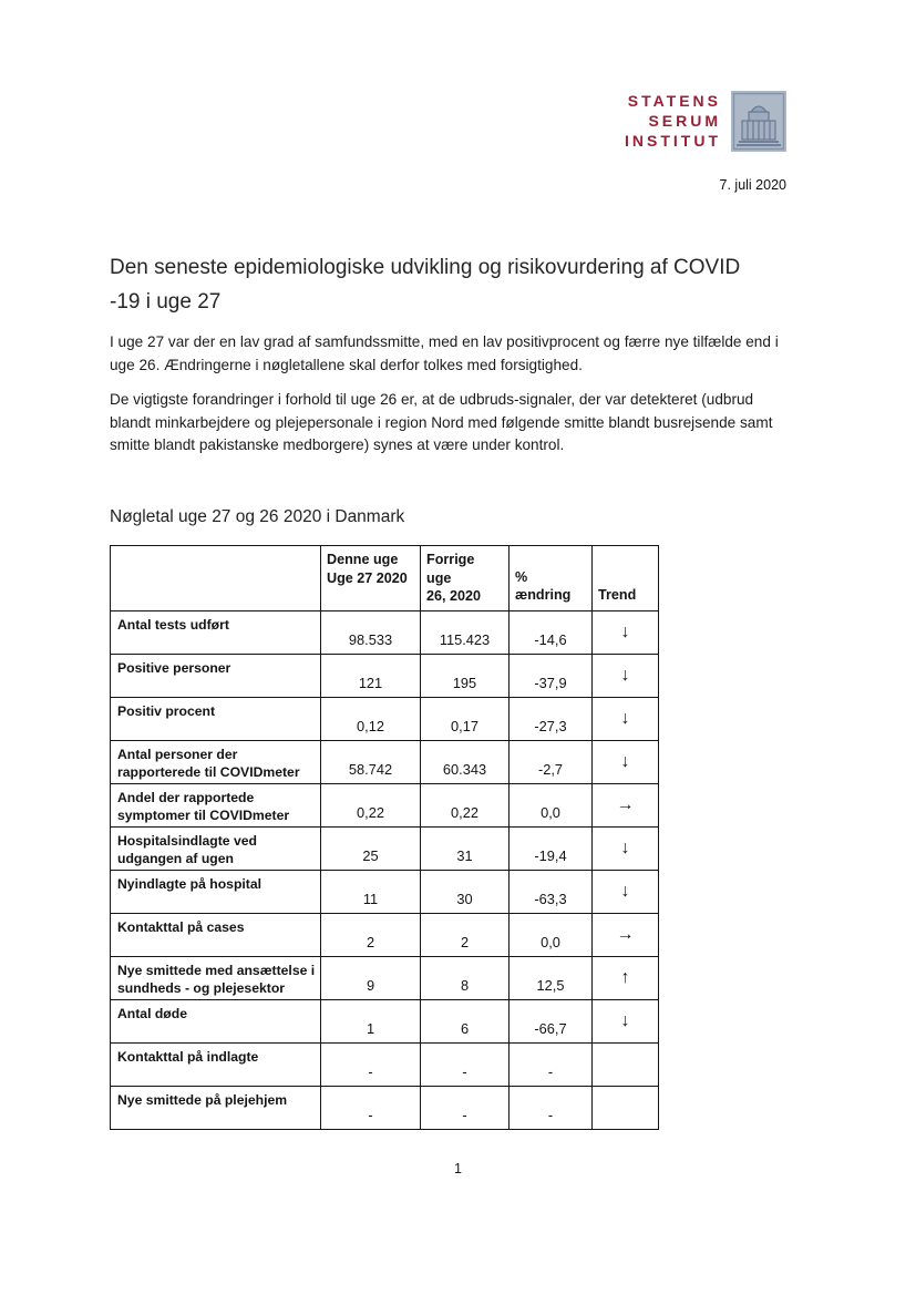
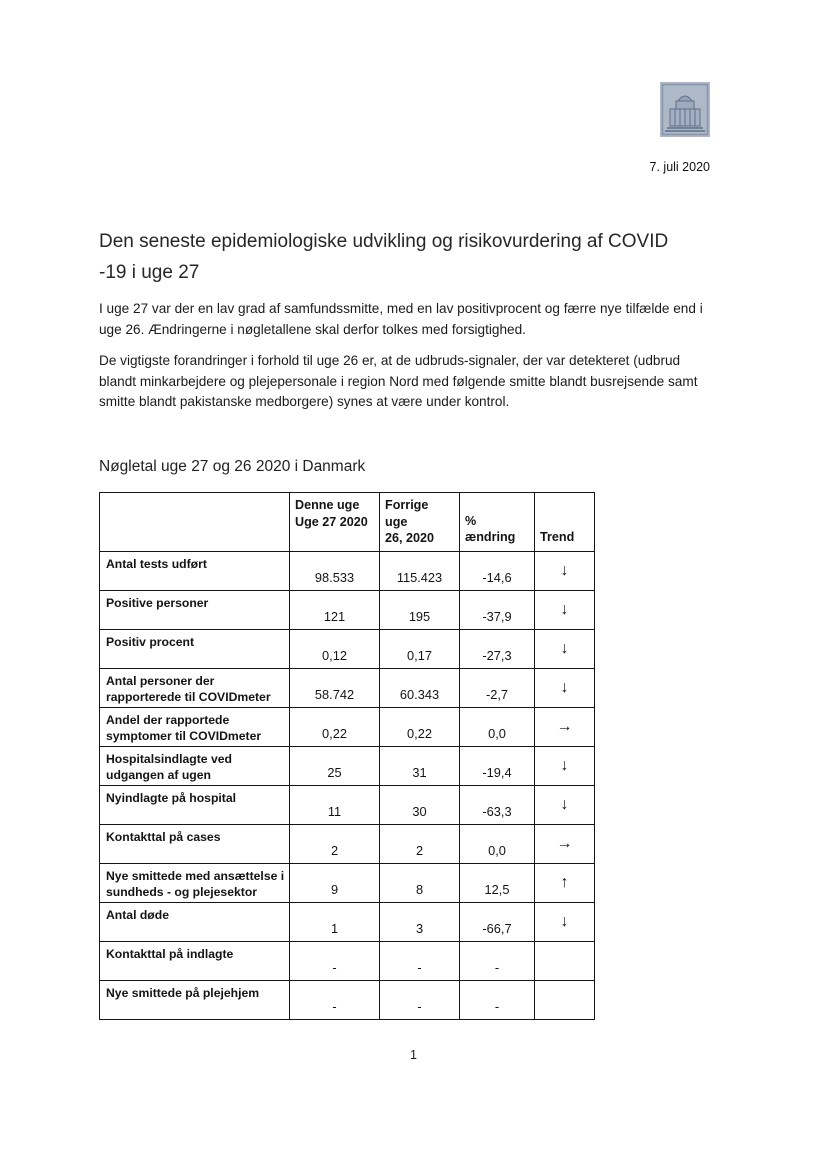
- STATENS
- SERUM
- INSTITUT
  7. juli 2020
  Den seneste epidemiologiske udvikling og risikovurdering af COVID -19 i uge 27
  I uge 27 var der en lav grad af samfundssmitte, med en lav positivprocent og færre nye tilfælde end i uge 26. Ændringerne i nøgletallene skal derfor tolkes med forsigtighed.
  De vigtigste forandringer i forhold til uge 26 er, at de udbruds-signaler, der var detekteret (udbrud blandt minkarbejdere og plejepersonale i region Nord med følgende smitte blandt busrejsende samt smitte blandt pakistanske medborgere) synes at være under kontrol.
  Nøgletal uge 27 og 26 2020 i Danmark
  	Denne uge Uge 27 2020	Forrige uge 26, 2020	% ændring	Trend
  Antal tests udført	98.533	115.423	-14,6	↓
  Positive personer	121	195	-37,9	↓
  Positiv procent	0,12	0,17	-27,3	↓
  Antal personer der rapporterede til COVIDmeter	58.742	60.343	-2,7	↓
  Andel der rapportede symptomer til COVIDmeter	0,22	0,22	0,0	→
  Hospitalsindlagte ved udgangen af ugen	25	31	-19,4	↓
  Nyindlagte på hospital	11	30	-63,3	↓
  Kontakttal på cases	2	2	0,0	→
  Nye smittede med ansættelse i sundheds - og plejesektor	9	8	12,5	↑
- Antal døde	1	6	-66,7	↓
+ Antal døde	1	3	-66,7	↓
  Kontakttal på indlagte	-	-	-
  Nye smittede på plejehjem	-	-	-
  1
